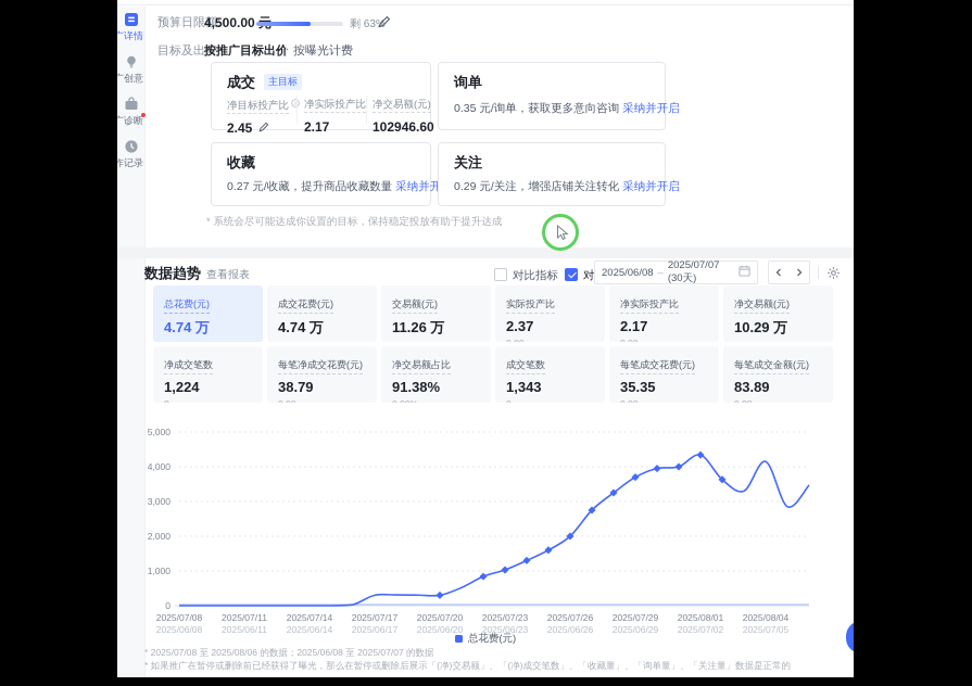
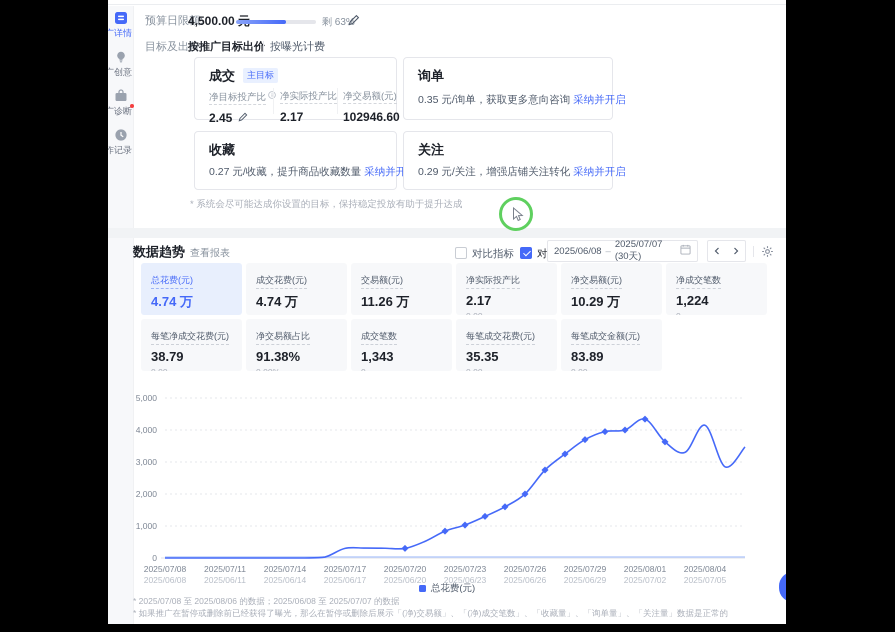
  广详情
  广创意
  广诊断
  作记录
  预算日限额:
  4,500.00
  剩 63
  目标及出价:
  按推广目标出价
  按曝光计费
  成交
  主目标
  净目标投产比
  2.45
  净实际投产比
  2.17
  净交易额(元)
  102946.60
  询单
  0.35 元/询单，获取更多意向咨询 采纳并开启
  收藏
  0.27 元/收藏，提升商品收藏数量 采纳并开
  关注
  0.29 元/关注，增强店铺关注转化 采纳并开启
  * 系统会尽可能达成你设置的目标，保持稳定投放有助于提升达成
  数据趋势
  查看报表
  对比指标
  2025/06/08
  –
  2025/07/07 (30天)
  总花费(元)
  4.74 万
  成交花费(元)
  4.74 万
  交易额(元)
  11.26 万
- 实际投产比
- 2.37
  净实际投产比
  2.17
  净交易额(元)
  10.29 万
  净成交笔数
  1,224
  每笔净成交花费(元)
  38.79
  净交易额占比
  91.38%
  成交笔数
  1,343
  每笔成交花费(元)
  35.35
  每笔成交金额(元)
  83.89
  0
  1,000
  2,000
  3,000
  4,000
  5,000
  2025/07/08
  2025/06/08
  2025/07/11
  2025/06/11
  2025/07/14
  2025/06/14
  2025/07/17
  2025/06/17
  2025/07/20
  2025/06/20
  2025/07/23
  2025/06/23
  2025/07/26
  2025/06/26
  2025/07/29
  2025/06/29
  2025/08/01
  2025/07/02
  2025/08/04
  2025/07/05
  总花费(元)
  * 2025/07/08 至 2025/08/06 的数据；2025/06/08 至 2025/07/07 的数据
  * 如果推广在暂停或删除前已经获得了曝光，那么在暂停或删除后展示「(净)交易额」、「(净)成交笔数」、「收藏量」、「询单量」、「关注量」数据是正常的
